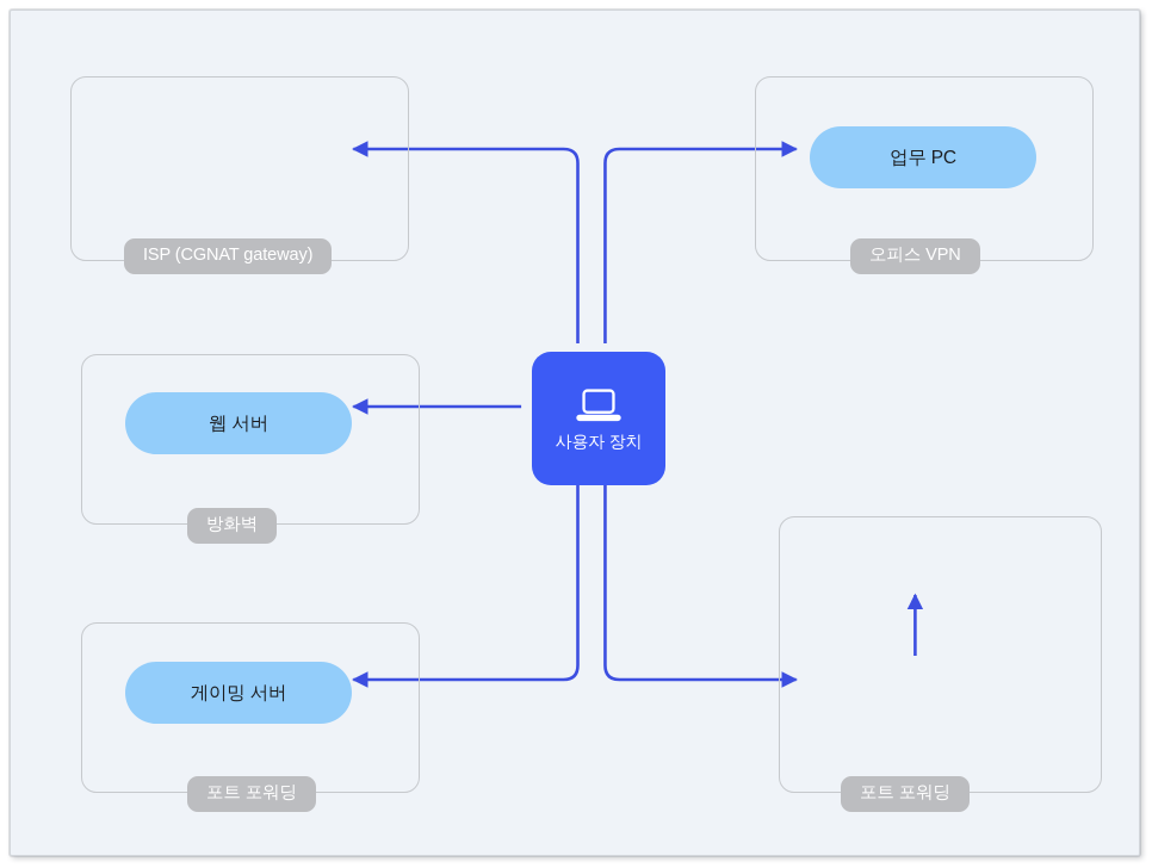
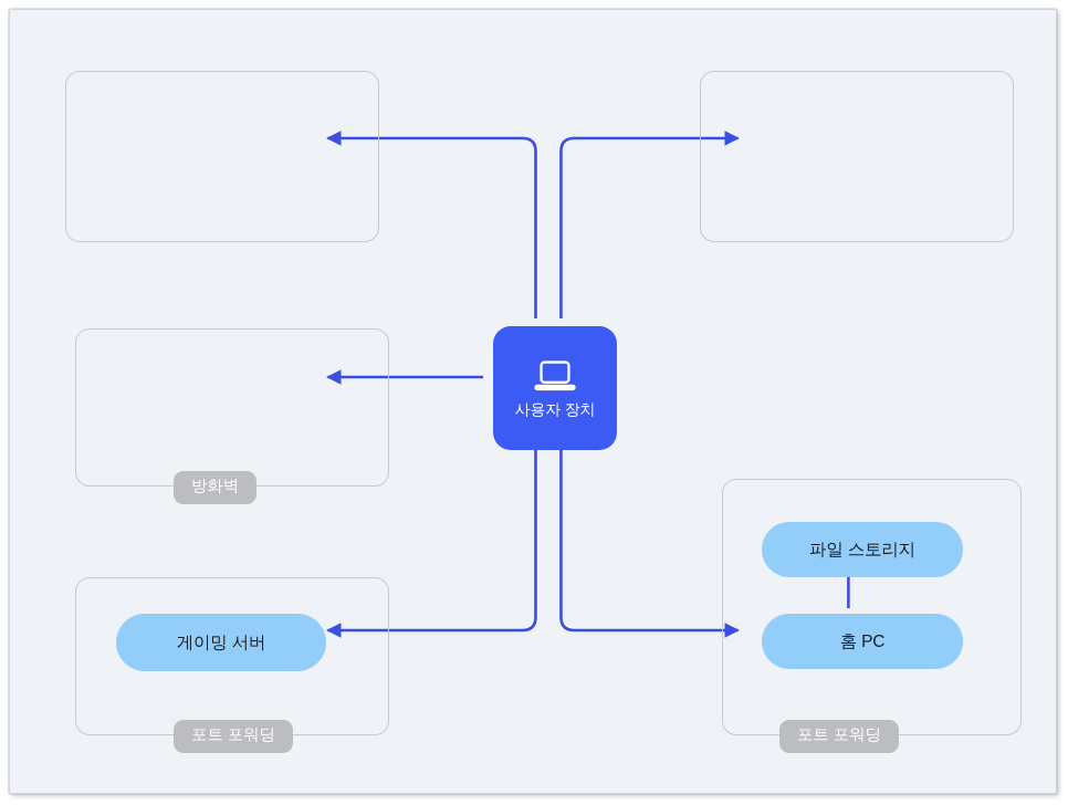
- ISP (CGNAT gateway)
- 업무 PC
- 오피스 VPN
- 웹 서버
  방화벽
  게이밍 서버
  포트 포워딩
+ 파일 스토리지
+ 홈 PC
  포트 포워딩
  사용자 장치
